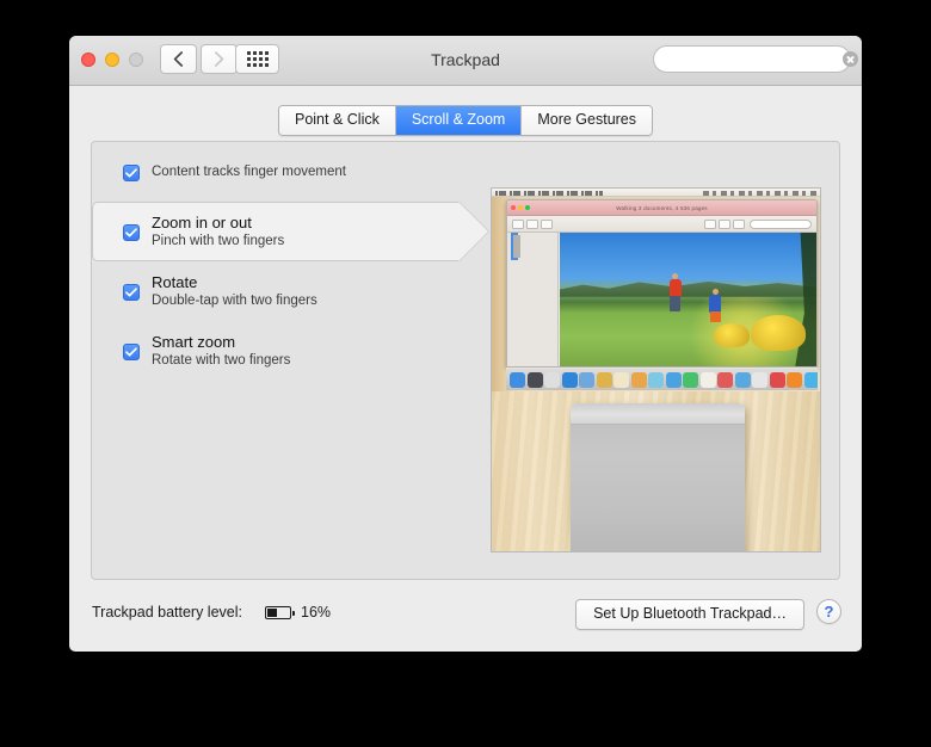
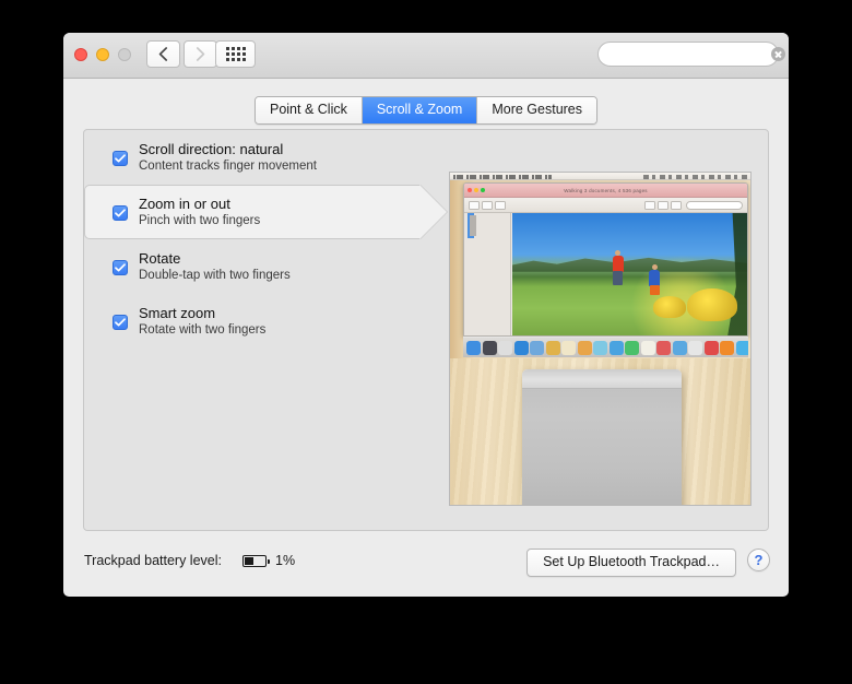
- Trackpad
  Point & Click
  Scroll & Zoom
  More Gestures
+ Scroll direction: natural
  Content tracks finger movement
  Zoom in or out
  Pinch with two fingers
  Rotate
  Double-tap with two fingers
  Smart zoom
  Rotate with two fingers
  Trackpad battery level:
- 16%
+ 1%
  Set Up Bluetooth Trackpad…
  ?
